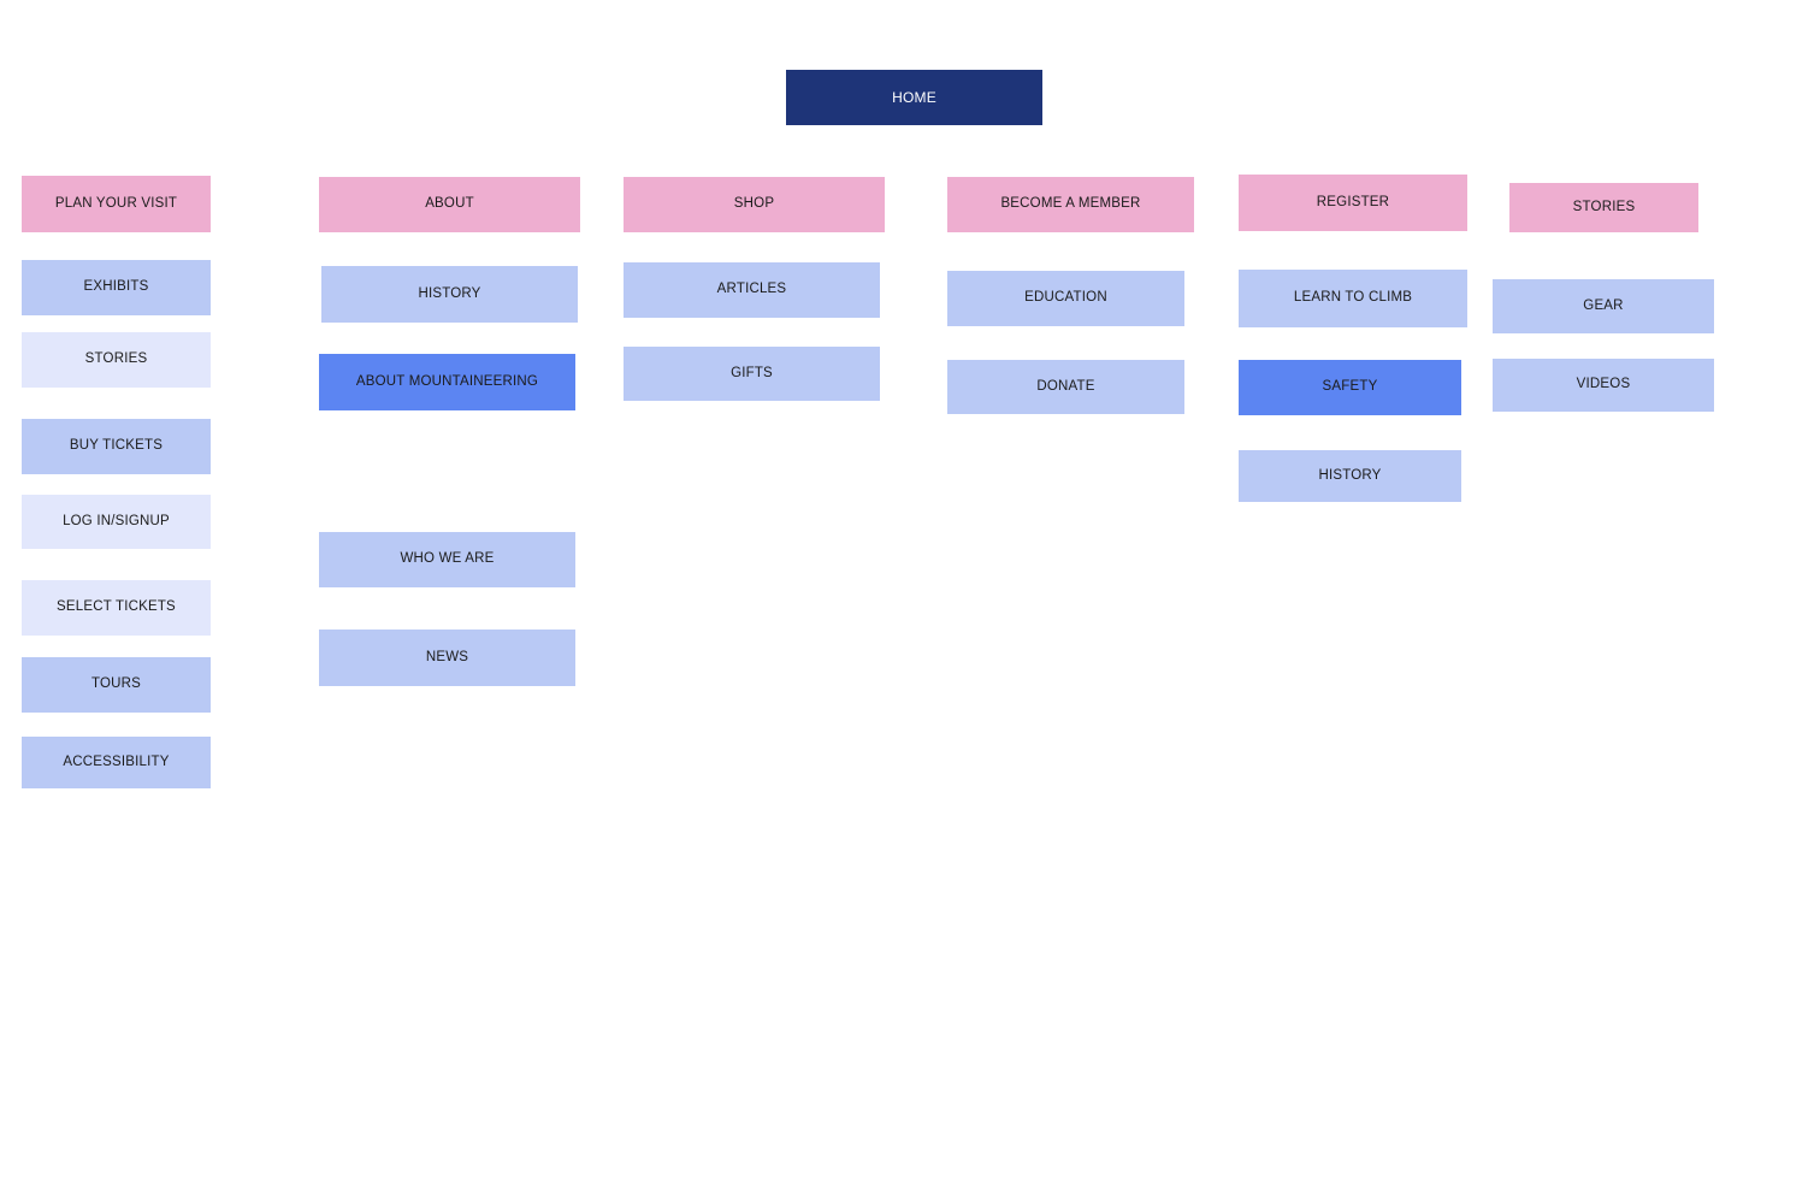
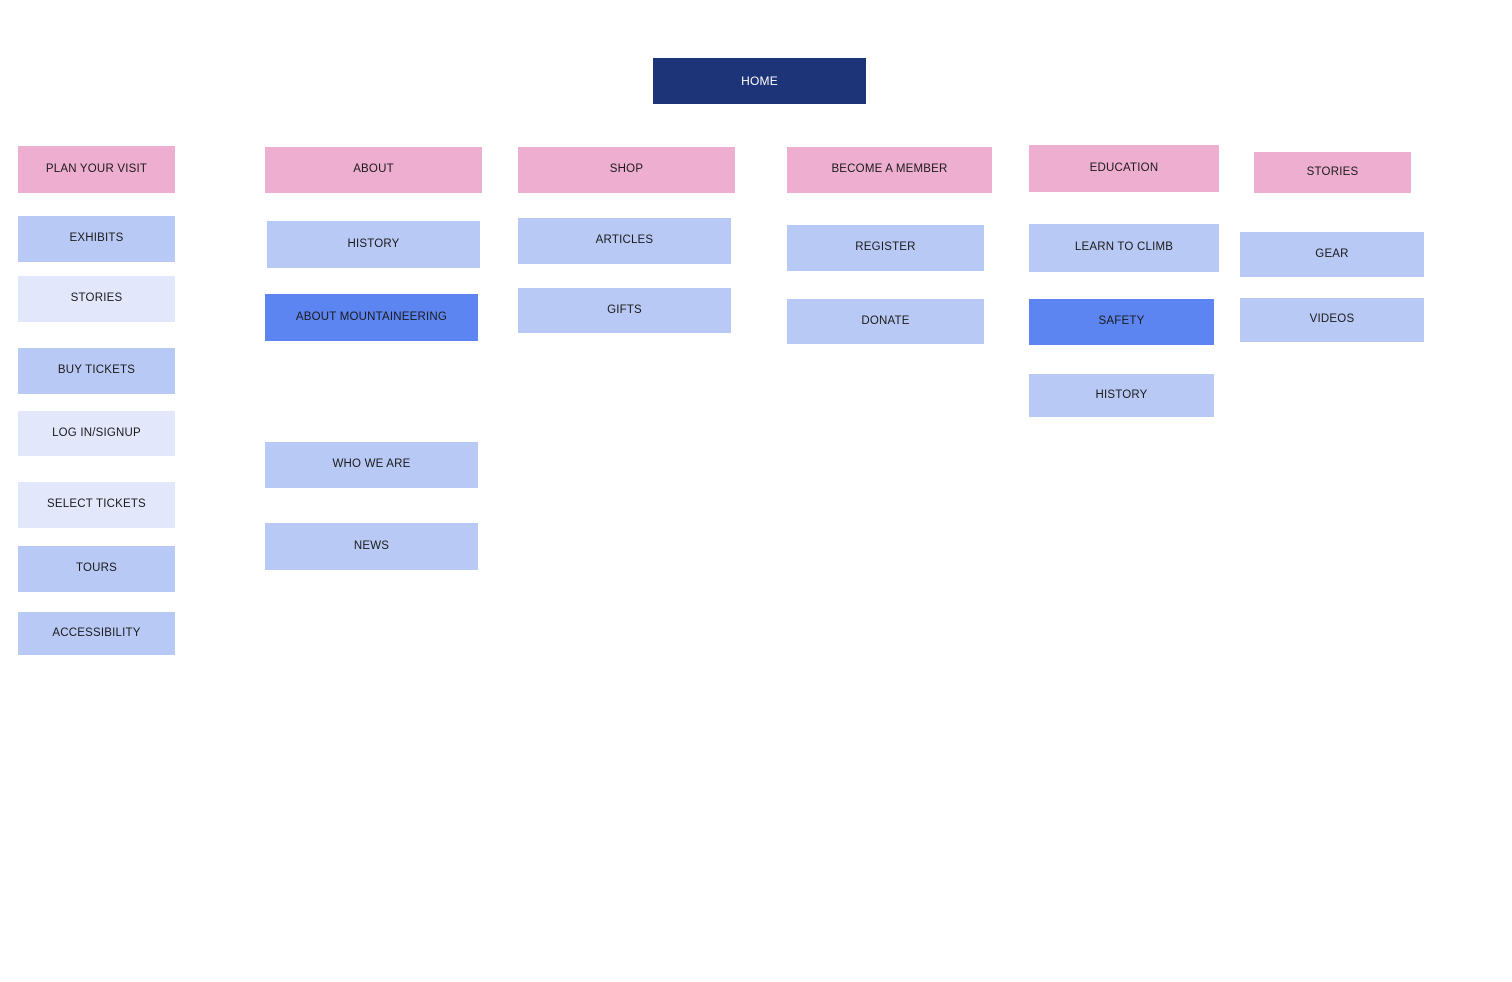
  HOME
  PLAN YOUR VISIT
  EXHIBITS
  STORIES
  BUY TICKETS
  LOG IN/SIGNUP
  SELECT TICKETS
  TOURS
  ACCESSIBILITY
  ABOUT
  HISTORY
  ABOUT MOUNTAINEERING
  WHO WE ARE
  NEWS
  SHOP
  ARTICLES
  GIFTS
  BECOME A MEMBER
- EDUCATION
+ REGISTER
  DONATE
- REGISTER
+ EDUCATION
  LEARN TO CLIMB
  SAFETY
  HISTORY
  STORIES
  GEAR
  VIDEOS
